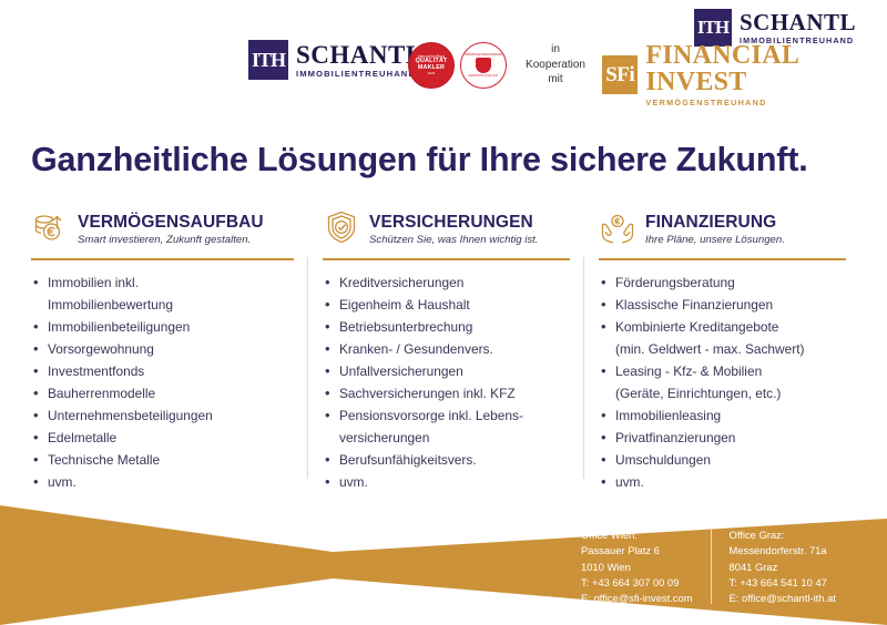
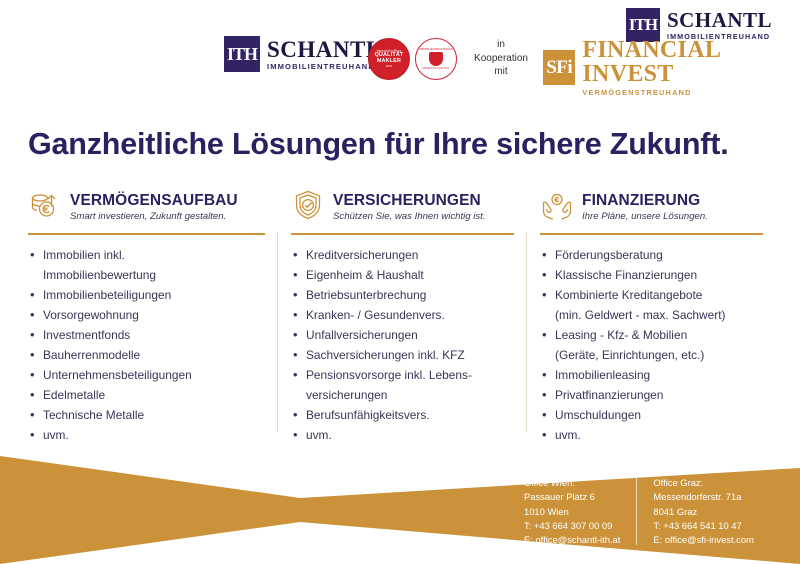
  ITH
  SCHANTL
  IMMOBILIENTREUHAND
  ITH
  SCHANT
  IMMOBILIENTREUHAN
  in
  Kooperation
  mit
  SFi
  FINANCIAL INVEST
  VERMÖGENSTREUHAND
  Ganzheitliche Lösungen für Ihre sichere Zukunft.
  VERMÖGENSAUFBAU
  Smart investieren, Zukunft gestalten.
  Immobilien inkl.
  Immobilienbewertung
  Immobilienbeteiligungen
  Vorsorgewohnung
  Investmentfonds
  Bauherrenmodelle
  Unternehmensbeteiligungen
  Edelmetalle
  Technische Metalle
  uvm.
  VERSICHERUNGEN
  Schützen Sie, was Ihnen wichtig ist.
  Kreditversicherungen
  Eigenheim & Haushalt
  Betriebsunterbrechung
  Kranken- / Gesundenvers.
  Unfallversicherungen
  Sachversicherungen inkl. KFZ
  Pensionsvorsorge inkl. Lebens-
  versicherungen
  Berufsunfähigkeitsvers.
  uvm.
  FINANZIERUNG
  Ihre Pläne, unsere Lösungen.
  Förderungsberatung
  Klassische Finanzierungen
  Kombinierte Kreditangebote
  (min. Geldwert - max. Sachwert)
  Leasing - Kfz- & Mobilien
  (Geräte, Einrichtungen, etc.)
  Immobilienleasing
  Privatfinanzierungen
  Umschuldungen
  uvm.
  Office Wien:
  Passauer Platz 6
  1010 Wien
  T: +43 664 307 00 09
- E: office@sfi-invest.com
+ E: office@schantl-ith.at
  Office Graz:
  Messendorferstr. 71a
  8041 Graz
  T: +43 664 541 10 47
- E: office@schantl-ith.at
+ E: office@sfi-invest.com
